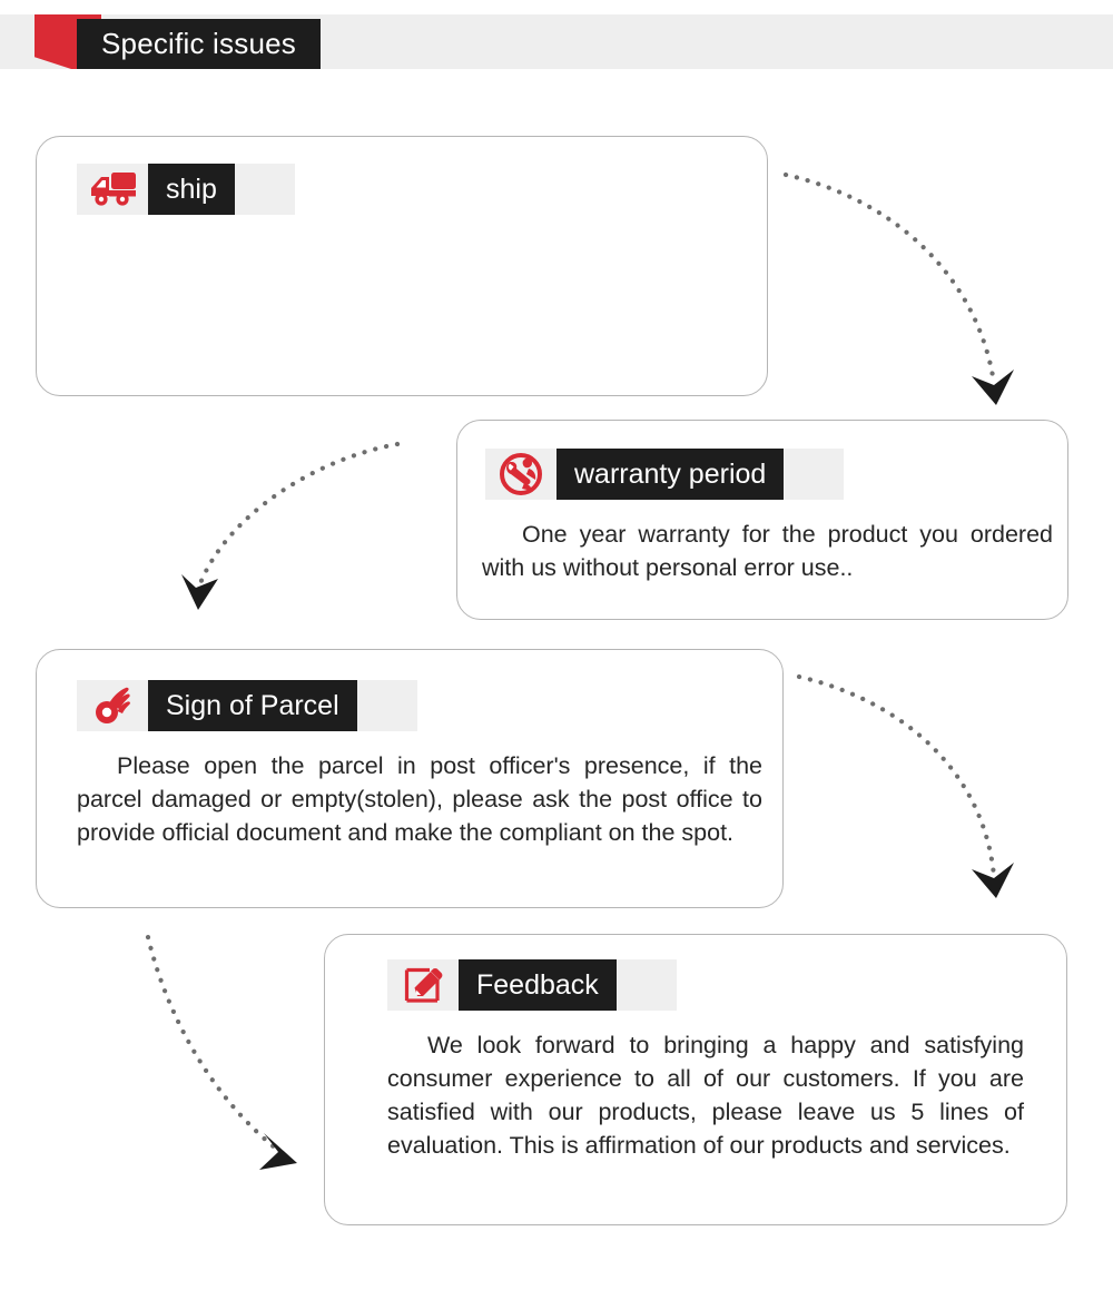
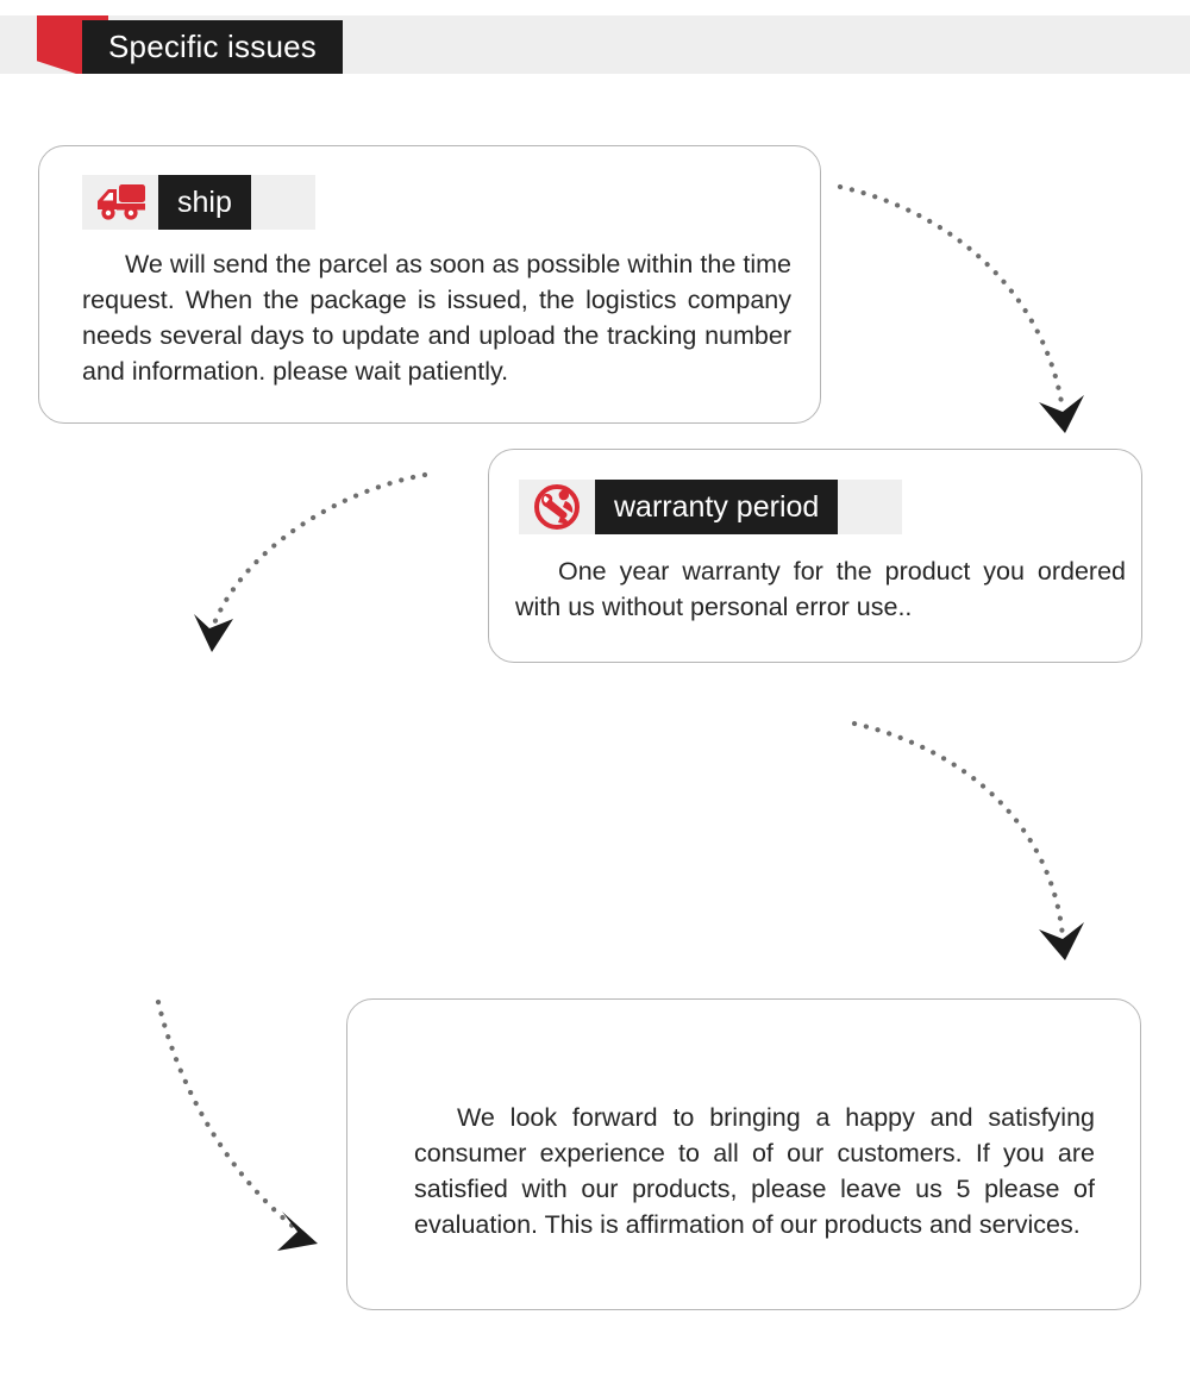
  Specific issues
  ship
+ We will send the parcel as soon as possible within the time request. When the package is issued, the logistics company needs several days to update and upload the tracking number and information. please wait patiently.
  warranty period
  One year warranty for the product you ordered with us without personal error use..
- Sign of Parcel
- Please open the parcel in post officer's presence, if the parcel damaged or empty(stolen), please ask the post office to provide official document and make the compliant on the spot.
- Feedback
- We look forward to bringing a happy and satisfying consumer experience to all of our customers. If you are satisfied with our products, please leave us 5 lines of evaluation. This is affirmation of our products and services.
+ We look forward to bringing a happy and satisfying consumer experience to all of our customers. If you are satisfied with our products, please leave us 5 please of evaluation. This is affirmation of our products and services.
